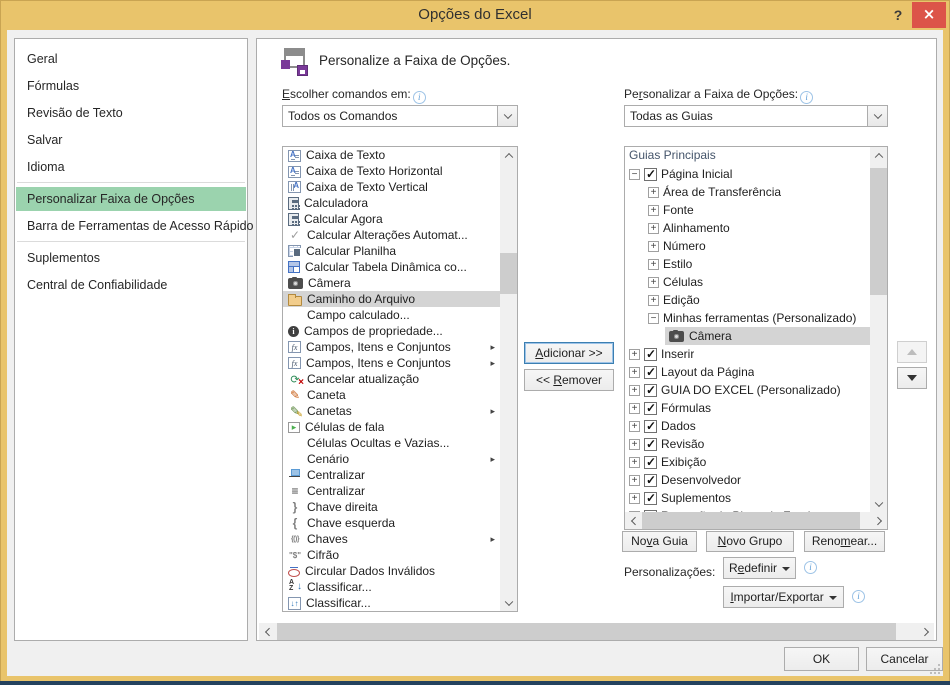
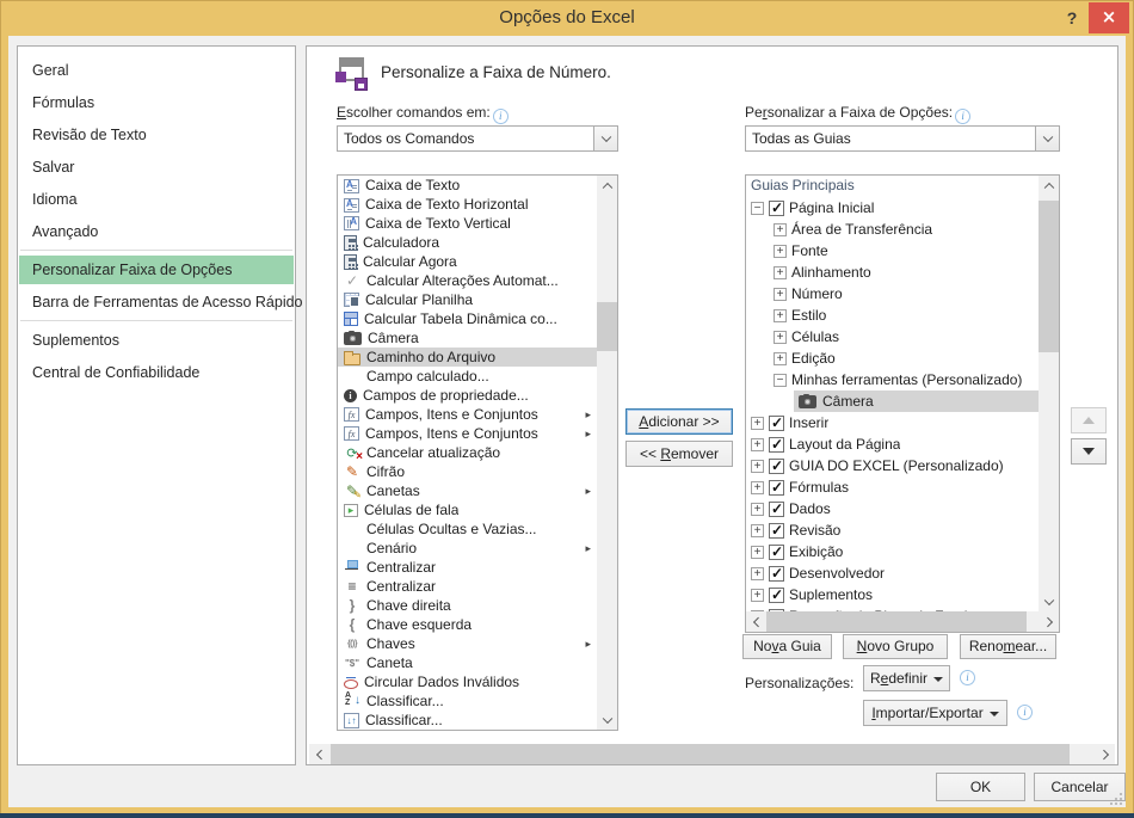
  Opções do Excel
  ?
  ×
  Geral
  Fórmulas
  Revisão de Texto
  Salvar
  Idioma
+ Avançado
  Personalizar Faixa de Opções
  Barra de Ferramentas de Acesso Rápido
  Suplementos
  Central de Confiabilidade
- Personalize a Faixa de Opções.
+ Personalize a Faixa de Número.
  Escolher comandos em:
  Todos os Comandos
  Personalizar a Faixa de Opções:
  Todas as Guias
  Caixa de Texto
  Caixa de Texto Horizontal
  Caixa de Texto Vertical
  Calculadora
  Calcular Agora
  Calcular Alterações Automat...
  Calcular Planilha
  Calcular Tabela Dinâmica co...
  Câmera
  Caminho do Arquivo
  Campo calculado...
  Campos de propriedade...
  Campos, Itens e Conjuntos
  Campos, Itens e Conjuntos
  Cancelar atualização
- Caneta
+ Cifrão
  Canetas
  Células de fala
  Células Ocultas e Vazias...
  Cenário
  Centralizar
  Centralizar
  Chave direita
  Chave esquerda
  Chaves
- Cifrão
+ Caneta
  Circular Dados Inválidos
  Classificar...
  Classificar...
  Adicionar >>
  << Remover
  Guias Principais
  Página Inicial
  Área de Transferência
  Fonte
  Alinhamento
  Número
  Estilo
  Células
  Edição
  Minhas ferramentas (Personalizado)
  Câmera
  Inserir
  Layout da Página
  GUIA DO EXCEL (Personalizado)
  Fórmulas
  Dados
  Revisão
  Exibição
  Desenvolvedor
  Suplementos
  Nova Guia
  Novo Grupo
  Renomear...
  Personalizações:
  Redefinir
  Importar/Exportar
  OK
  Cancelar
